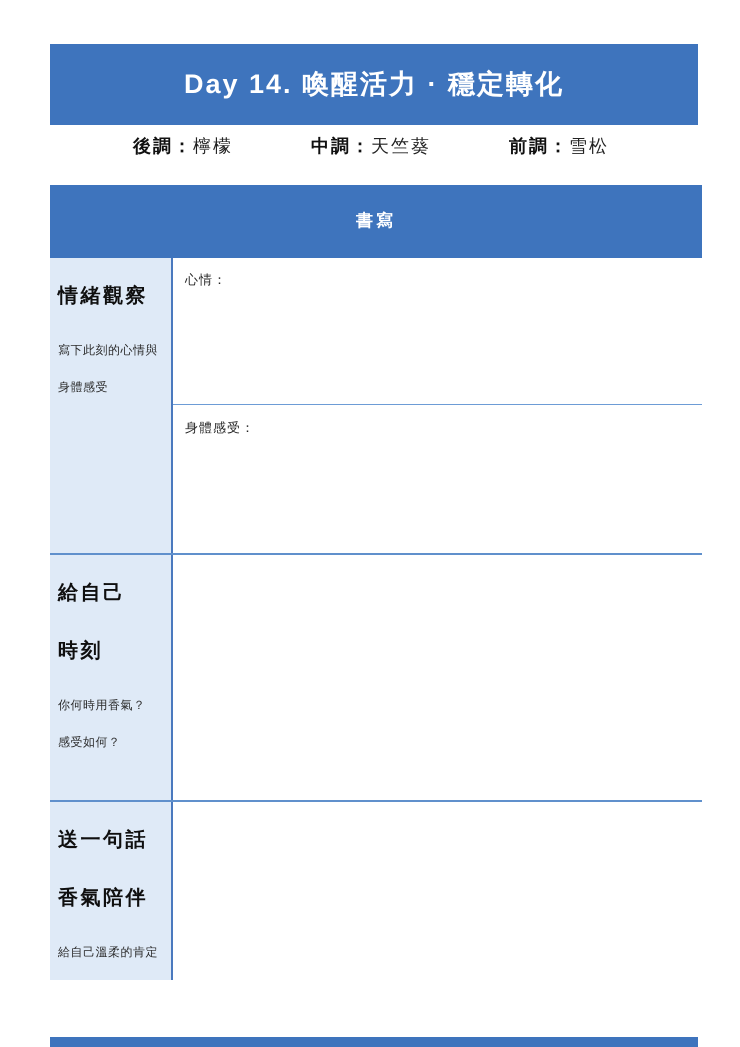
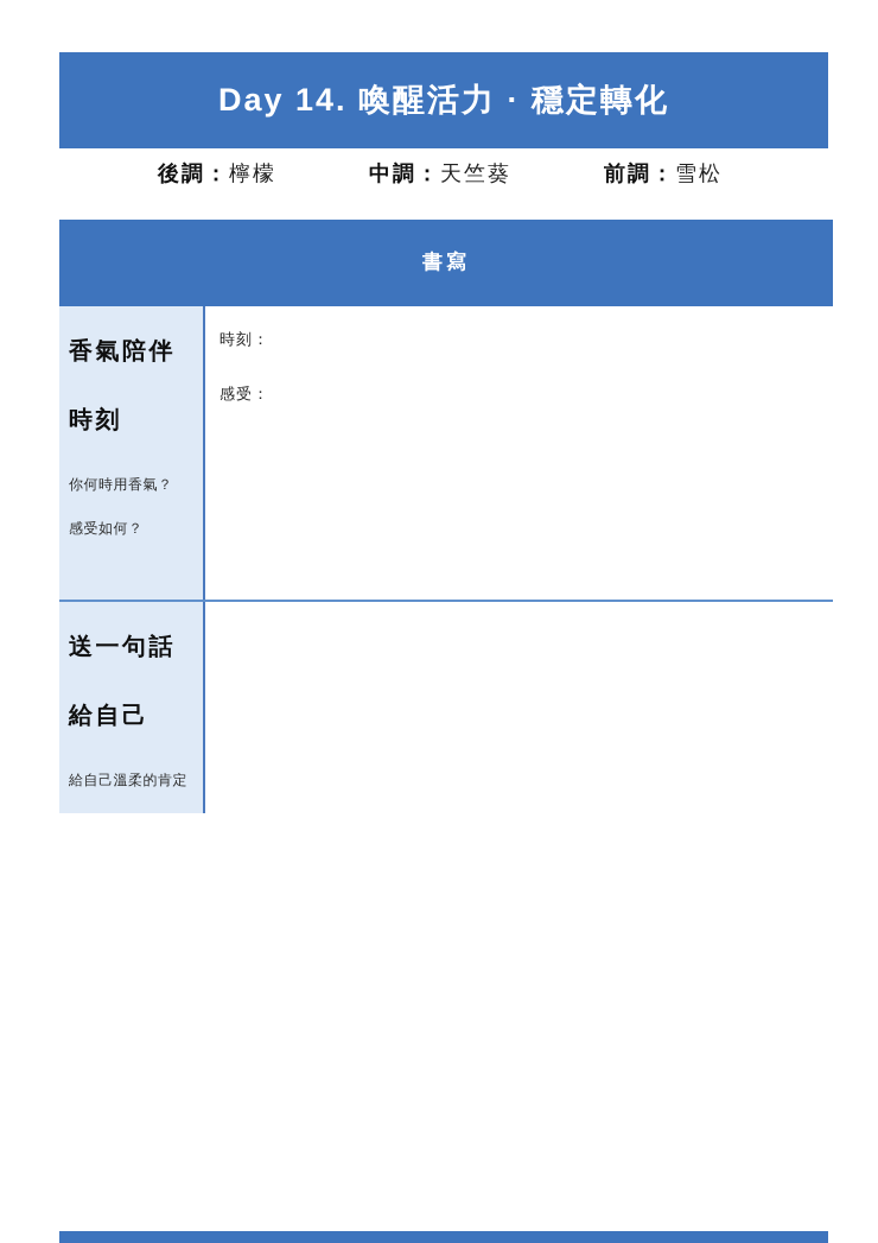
  Day 14. 喚醒活力 · 穩定轉化
  後調：檸檬
  中調：天竺葵
  前調：雪松
  書寫
- 情緒觀察
- 寫下此刻的心情與
- 身體感受
- 心情：
- 身體感受：
- 給自己
+ 香氣陪伴
  時刻
  你何時用香氣？
  感受如何？
+ 時刻：
+ 感受：
  送一句話
- 香氣陪伴
+ 給自己
  給自己溫柔的肯定
